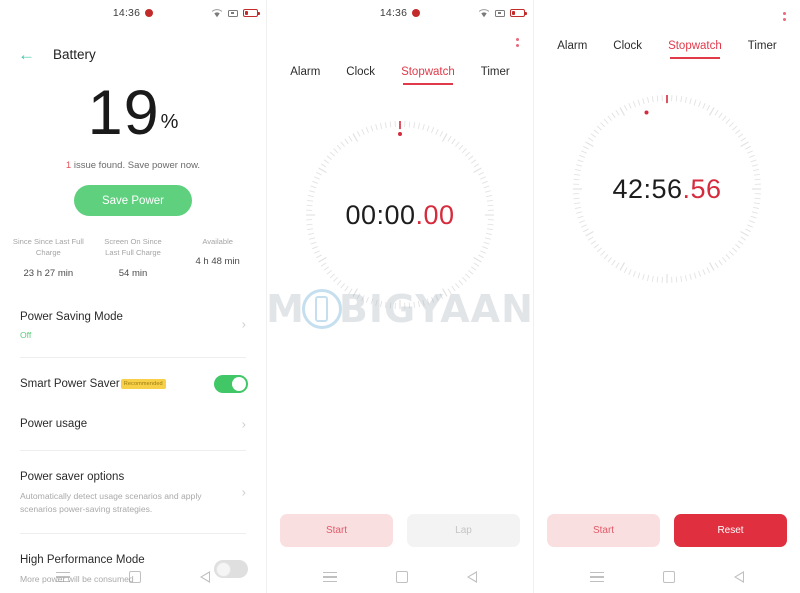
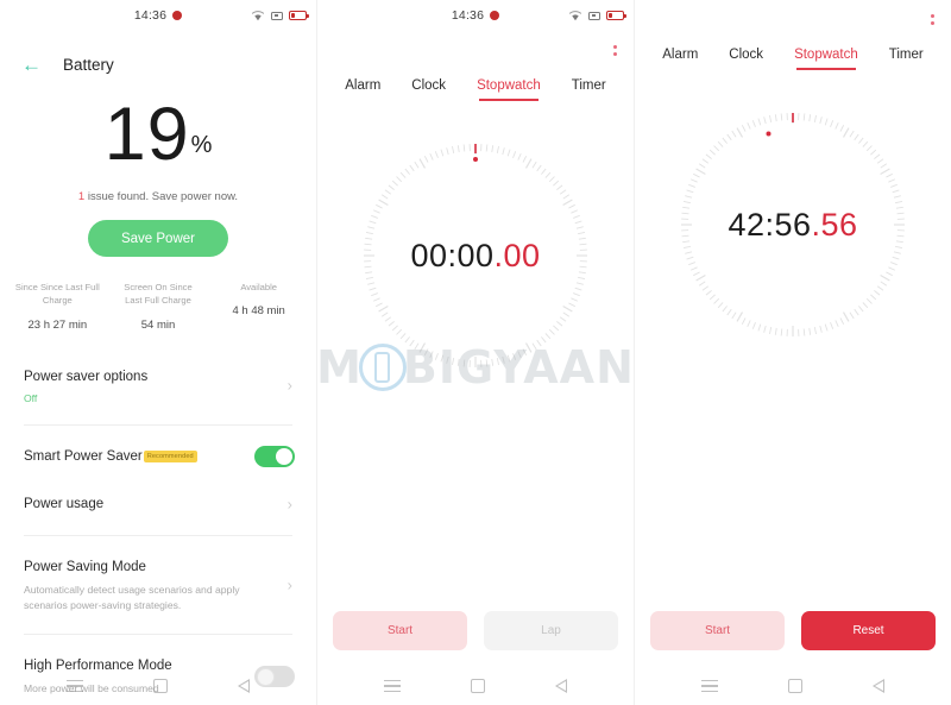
  14:36
  ←
  Battery
  19%
  1 issue found. Save power now.
  Save Power
  Since Since Last Full Charge
  23 h 27 min
  Screen On Since Last Full Charge
  54 min
  Available
  4 h 48 min
- Power Saving Mode
+ Power saver options
  Off
  ›
  Power usage
  ›
- Power saver options
+ Power Saving Mode
  Automatically detect usage scenarios and apply scenarios power-saving strategies.
  ›
  High Performance Mode
  More power will be consumed
  14:36
  Alarm
  Clock
  Stopwatch
  Timer
  00:00
  .00
  Start
  Lap
  Alarm
  Clock
  Stopwatch
  Timer
  42:56
  .56
  Start
  Reset
  M
  BIGYAAN
